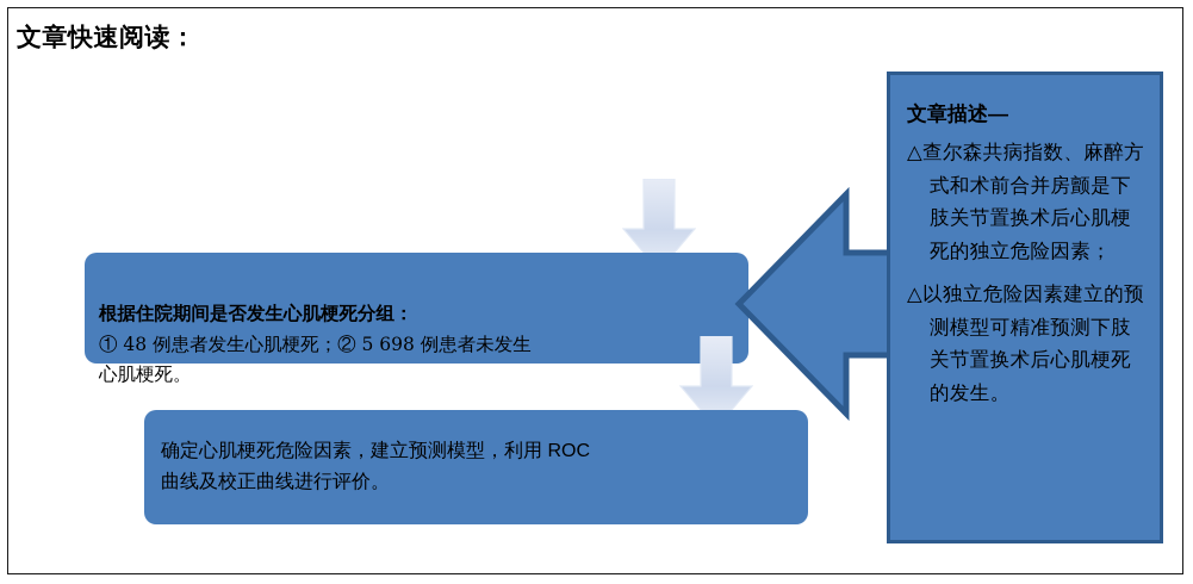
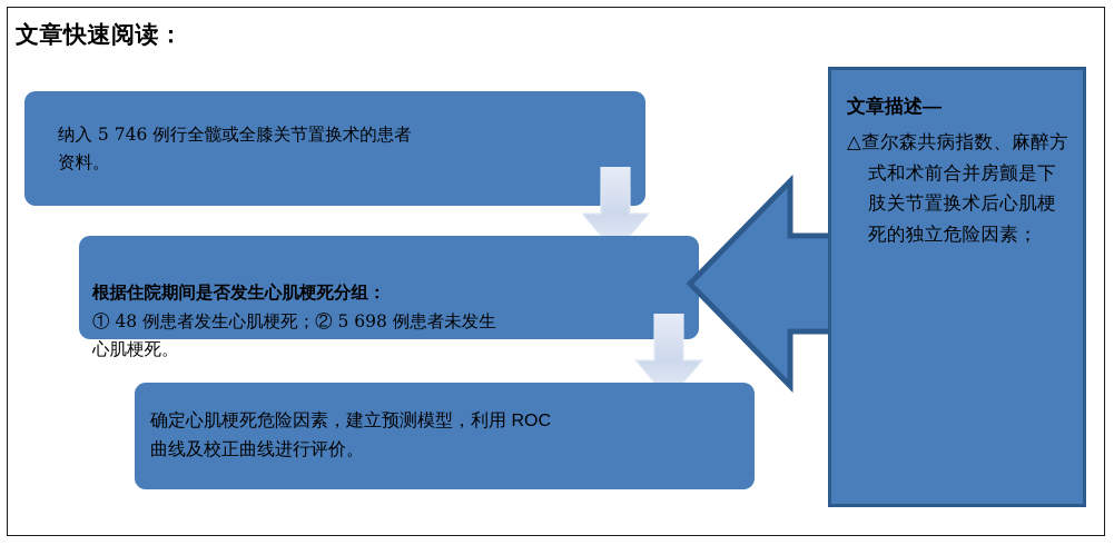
  文章快速阅读：
+ 纳入 5 746 例行全髋或全膝关节置换术的患者
+ 资料。
  根据住院期间是否发生心肌梗死分组：
  ① 48 例患者发生心肌梗死；② 5 698 例患者未发生
  心肌梗死。
  确定心肌梗死危险因素，建立预测模型，利用 ROC
  曲线及校正曲线进行评价。
  文章描述—
  △查尔森共病指数、麻醉方式和术前合并房颤是下肢关节置换术后心肌梗死的独立危险因素；
- △以独立危险因素建立的预测模型可精准预测下肢关节置换术后心肌梗死的发生。
